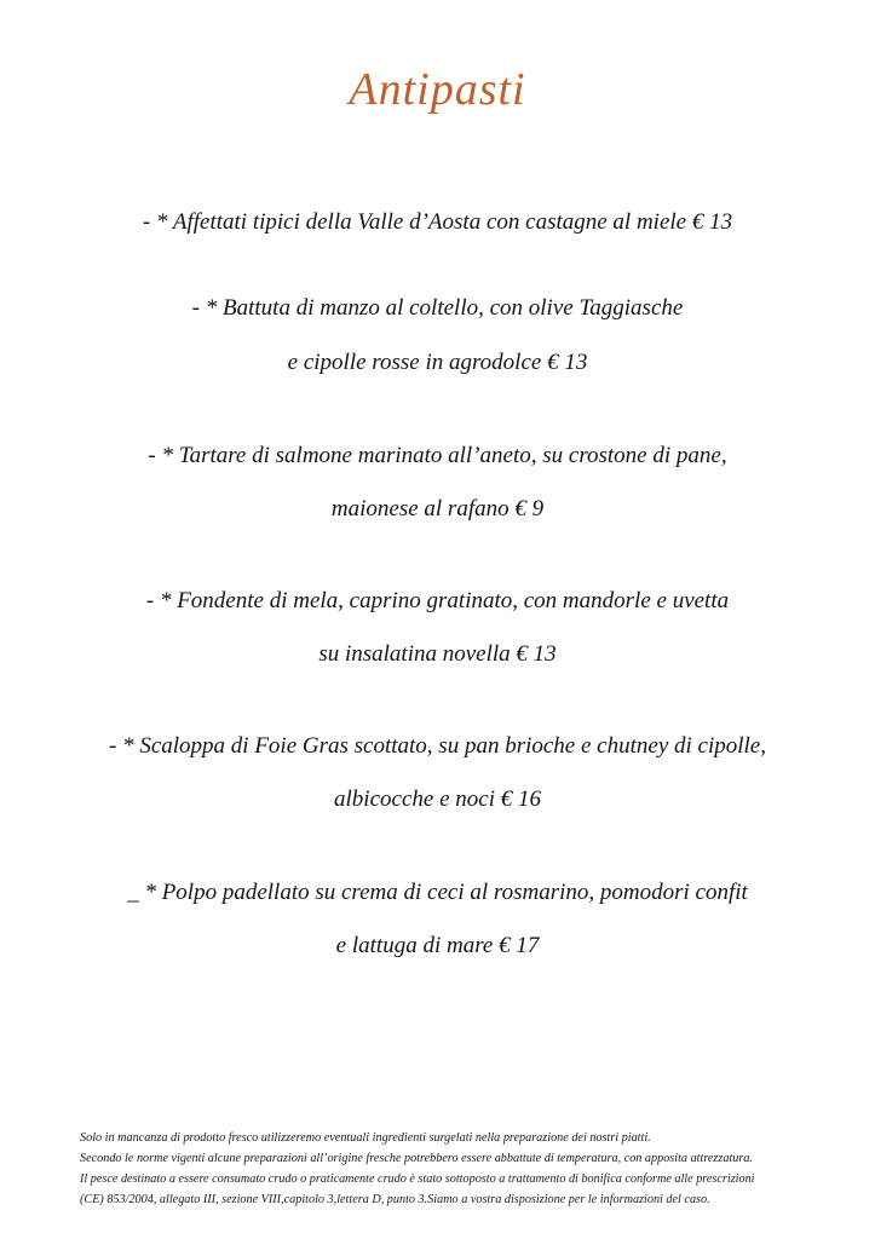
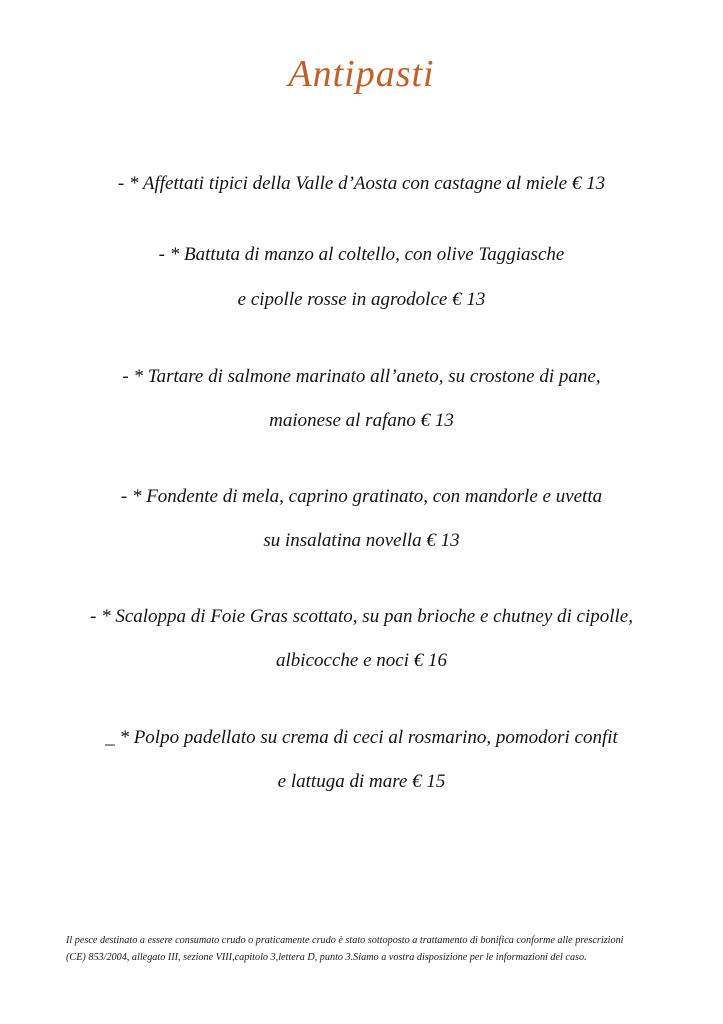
  Antipasti
  - * Affettati tipici della Valle d’Aosta con castagne al miele € 13
  - * Battuta di manzo al coltello, con olive Taggiasche
  e cipolle rosse in agrodolce € 13
  - * Tartare di salmone marinato all’aneto, su crostone di pane,
- maionese al rafano € 9
+ maionese al rafano € 13
  - * Fondente di mela, caprino gratinato, con mandorle e uvetta
  su insalatina novella € 13
  - * Scaloppa di Foie Gras scottato, su pan brioche e chutney di cipolle,
  albicocche e noci € 16
  _ * Polpo padellato su crema di ceci al rosmarino, pomodori confit
- e lattuga di mare € 17
+ e lattuga di mare € 15
- Solo in mancanza di prodotto fresco utilizzeremo eventuali ingredienti surgelati nella preparazione dei nostri piatti.
- Secondo le norme vigenti alcune preparazioni all’origine fresche potrebbero essere abbattute di temperatura, con apposita attrezzatura.
  Il pesce destinato a essere consumato crudo o praticamente crudo è stato sottoposto a trattamento di bonifica conforme alle prescrizioni
  (CE) 853/2004, allegato III, sezione VIII,capitolo 3,lettera D, punto 3.Siamo a vostra disposizione per le informazioni del caso.
